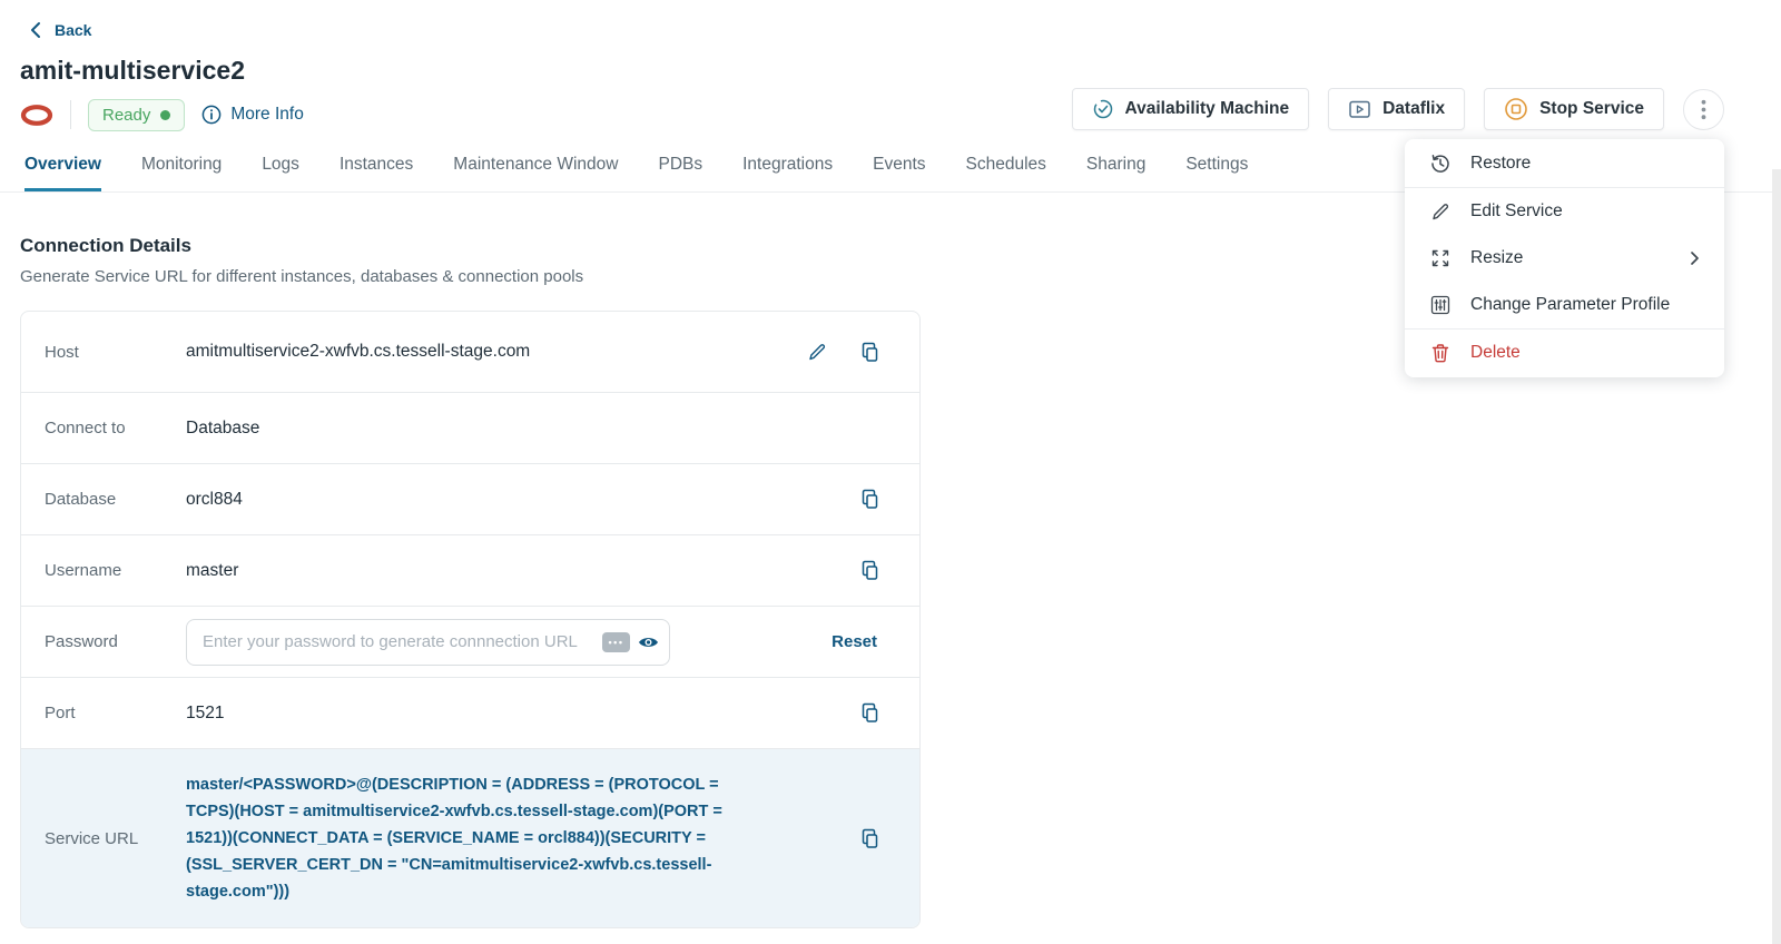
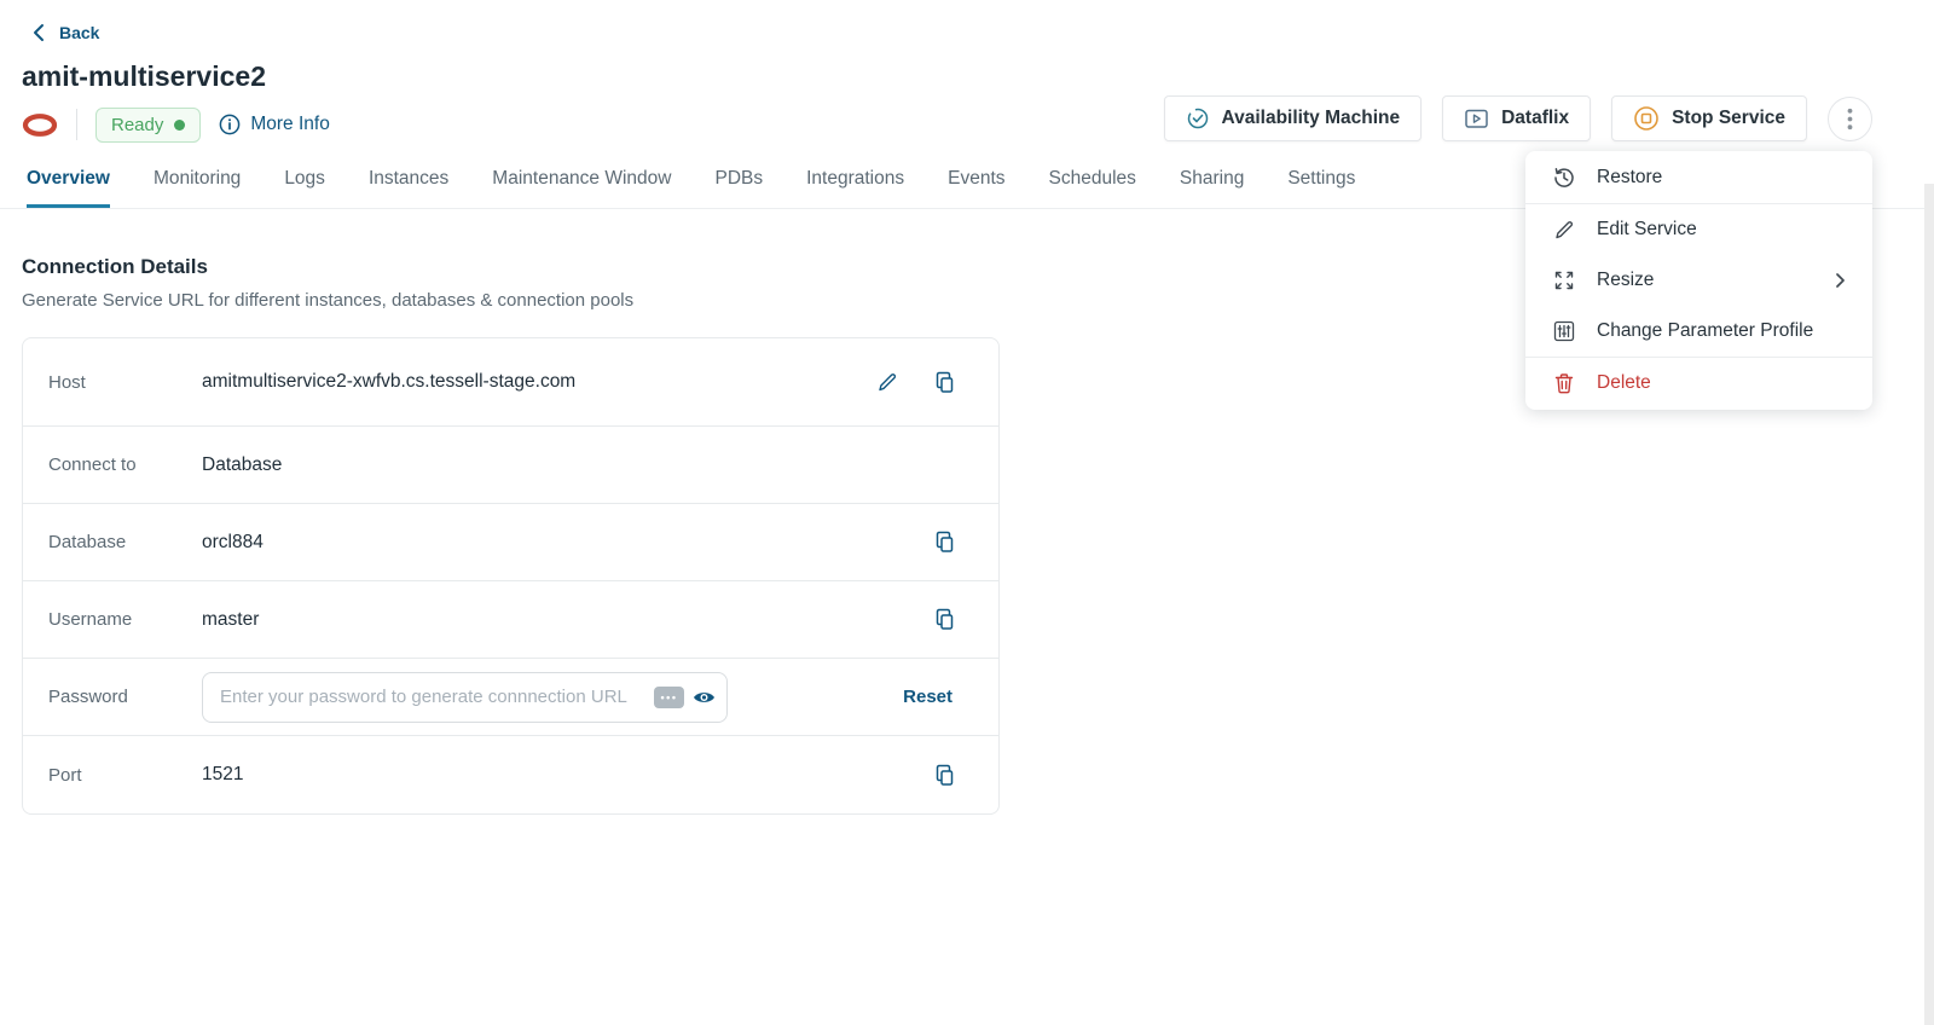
  Back
  amit-multiservice2
  Ready
  More Info
  Availability Machine
  Dataflix
  Stop Service
  Overview
  Monitoring
  Logs
  Instances
  Maintenance Window
  PDBs
  Integrations
  Events
  Schedules
  Sharing
  Settings
  Connection Details
  Generate Service URL for different instances, databases & connection pools
  Host
  amitmultiservice2-xwfvb.cs.tessell-stage.com
  Connect to
  Database
  Database
  orcl884
  Username
  master
  Password
  Enter your password to generate connnection URL
  •••
  Reset
  Port
  1521
- Service URL
- master/<PASSWORD>@(DESCRIPTION = (ADDRESS = (PROTOCOL = TCPS)(HOST = amitmultiservice2-xwfvb.cs.tessell-stage.com)(PORT = 1521))(CONNECT_DATA = (SERVICE_NAME = orcl884))(SECURITY = (SSL_SERVER_CERT_DN = "CN=amitmultiservice2-xwfvb.cs.tessell-stage.com")))
  Restore
  Edit Service
  Resize
  Change Parameter Profile
  Delete
